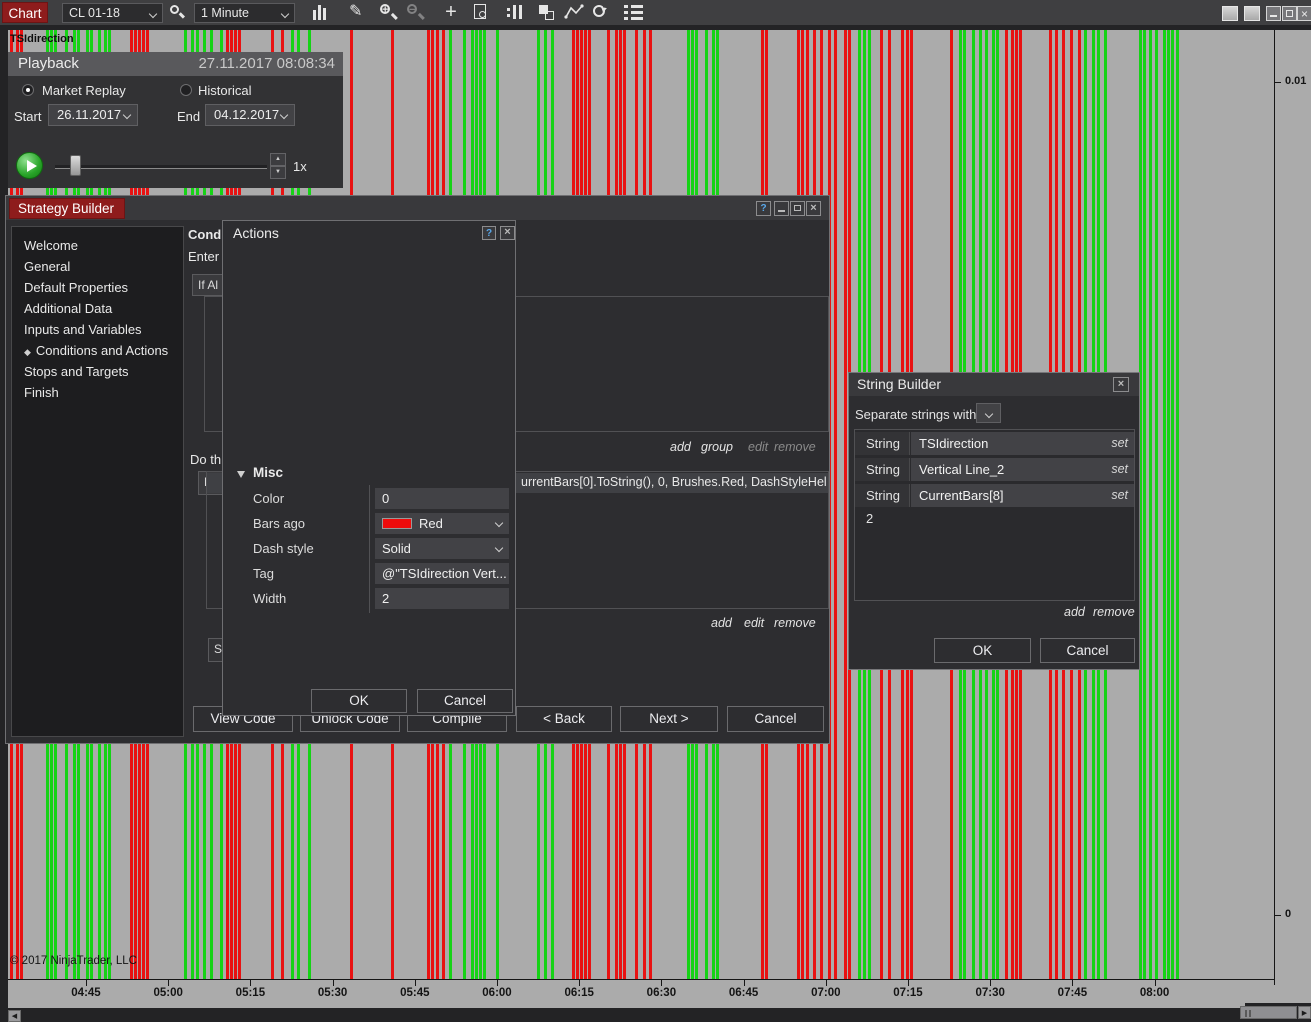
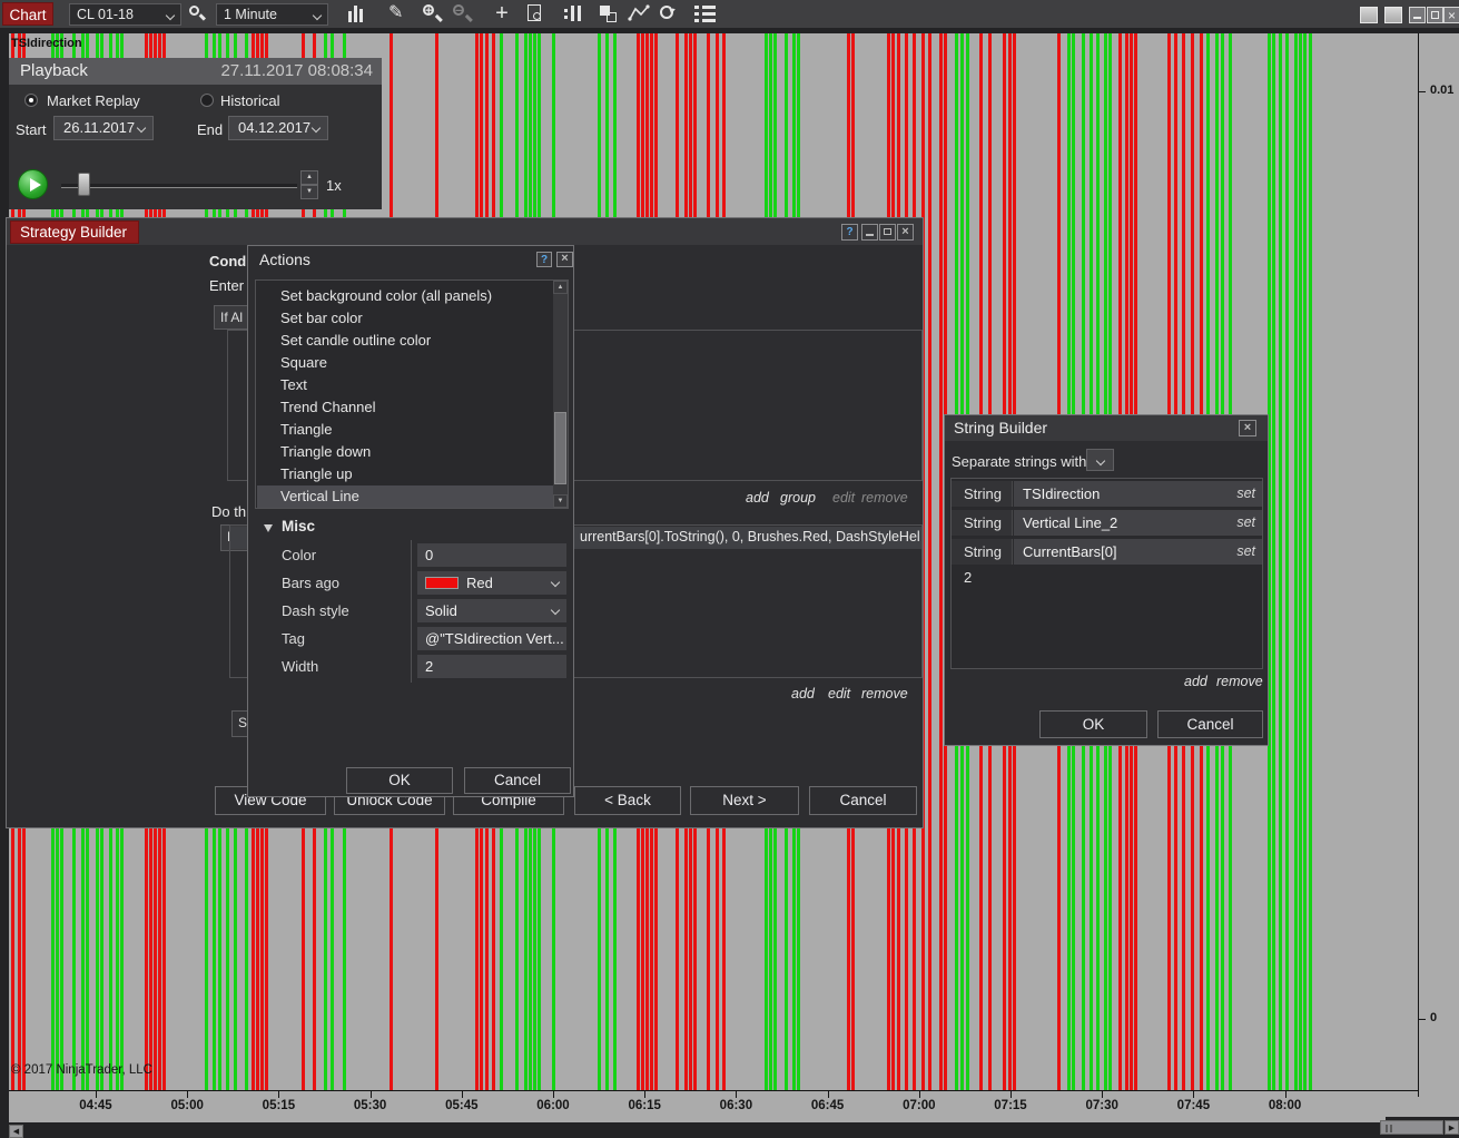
  Chart
  CL 01-18
  1 Minute
  ✎
  +
  −
  +
  ×
  TSIdirection
  © 2017 NinjaTrader, LLC
  0.01
  0
  04:45
  05:00
  05:15
  05:30
  05:45
  06:00
  06:15
  06:30
  06:45
  07:00
  07:15
  07:30
  07:45
  08:00
  Playback
  27.11.2017 08:08:34
  Market Replay
  Historical
  Start
  26.11.2017
  End
  04.12.2017
  1x
  Strategy Builder
  ?
  ×
- Welcome
- General
- Default Properties
- Additional Data
- Inputs and Variables
- ◆ Conditions and Actions
- Stops and Targets
- Finish
  Cond
  Enter
  If Al
  add
  group
  edit
  remove
  Do th
  urrentBars[0].ToString(), 0, Brushes.Red, DashStyleHel
  add
  edit
  remove
  S
  View Code
  Unlock Code
  Compile
  < Back
  Next >
  Cancel
  Actions
  ?
  ×
+ Set background color (all panels)
+ Set bar color
+ Set candle outline color
+ Square
+ Text
+ Trend Channel
+ Triangle
+ Triangle down
+ Triangle up
+ Vertical Line
  Misc
  Color
  0
  Bars ago
  Red
  Dash style
  Solid
  Tag
  @"TSIdirection Vert...
  Width
  2
  OK
  Cancel
  String Builder
  ×
  Separate strings with
  String
  TSIdirection
  set
  String
  Vertical Line_2
  set
  String 2
- CurrentBars[8]
+ CurrentBars[0]
  set
  add
  remove
  OK
  Cancel
